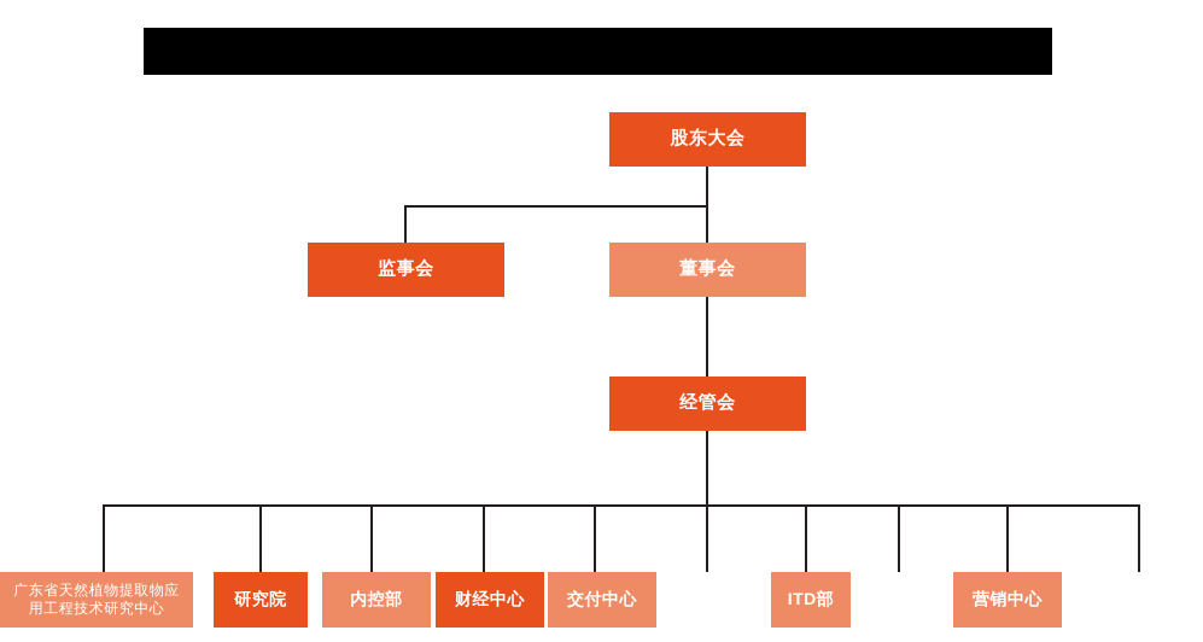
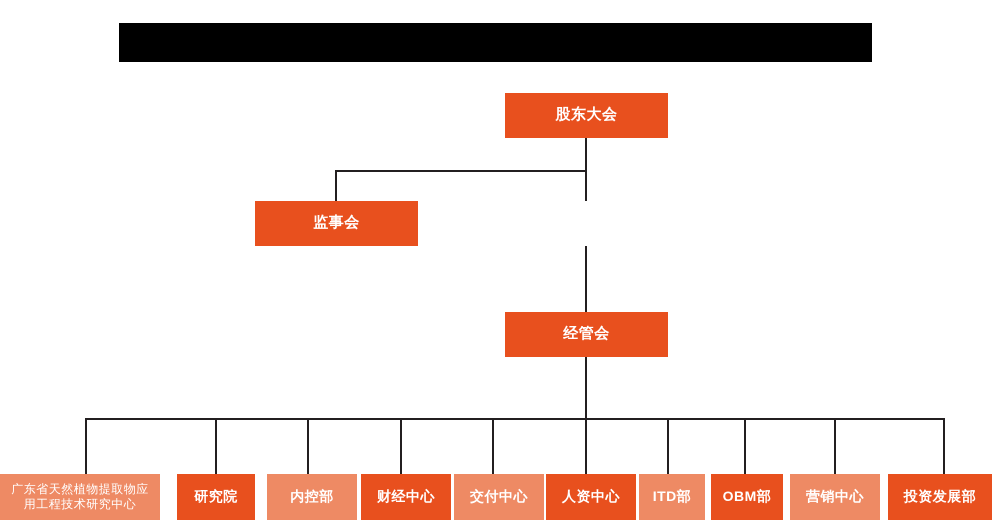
  股东大会
  监事会
- 董事会
  经管会
  广东省天然植物提取物应
  用工程技术研究中心
  研究院
  内控部
  财经中心
  交付中心
+ 人资中心
  ITD部
+ OBM部
  营销中心
+ 投资发展部
